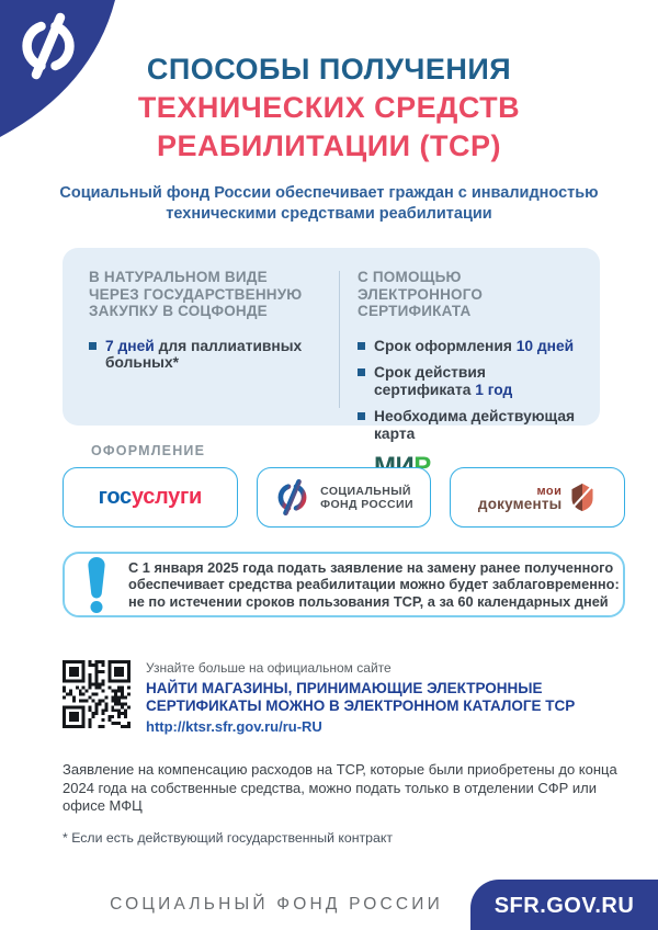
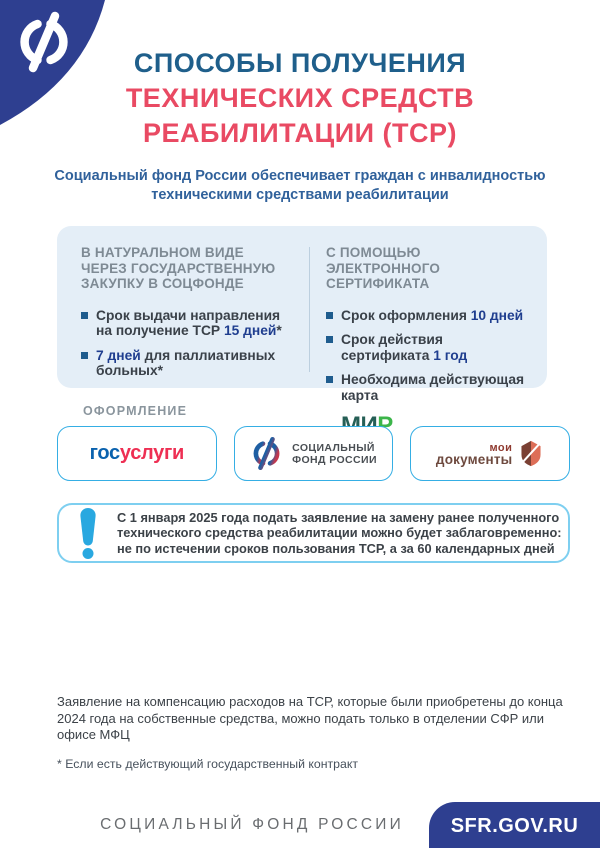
  СПОСОБЫ ПОЛУЧЕНИЯ
  ТЕХНИЧЕСКИХ СРЕДСТВ
  РЕАБИЛИТАЦИИ (ТСР)
  Социальный фонд России обеспечивает граждан с инвалидностью
  техническими средствами реабилитации
  В НАТУРАЛЬНОМ ВИДЕ
  ЧЕРЕЗ ГОСУДАРСТВЕННУЮ
  ЗАКУПКУ В СОЦФОНДЕ
+ Срок выдачи направления на получение ТСР 15 дней*
  7 дней для паллиативных больных*
  С ПОМОЩЬЮ ЭЛЕКТРОННОГО
  СЕРТИФИКАТА
  Срок оформления 10 дней
  Срок действия сертификата 1 год
  Необходима действующая карта
  ОФОРМЛЕНИЕ
  госуслуги
  СОЦИАЛЬНЫЙ
  ФОНД РОССИИ
  мои
  документы
  С 1 января 2025 года подать заявление на замену ранее полученного
- обеспечивает средства реабилитации можно будет заблаговременно:
+ технического средства реабилитации можно будет заблаговременно:
  не по истечении сроков пользования ТСР, а за 60 календарных дней
- Узнайте больше на официальном сайте
- НАЙТИ МАГАЗИНЫ, ПРИНИМАЮЩИЕ ЭЛЕКТРОННЫЕ
- СЕРТИФИКАТЫ МОЖНО В ЭЛЕКТРОННОМ КАТАЛОГЕ ТСР
- http://ktsr.sfr.gov.ru/ru-RU
  Заявление на компенсацию расходов на ТСР, которые были приобретены до конца
  2024 года на собственные средства, можно подать только в отделении СФР или офисе МФЦ
  * Если есть действующий государственный контракт
  СОЦИАЛЬНЫЙ ФОНД РОССИИ
  SFR.GOV.RU
